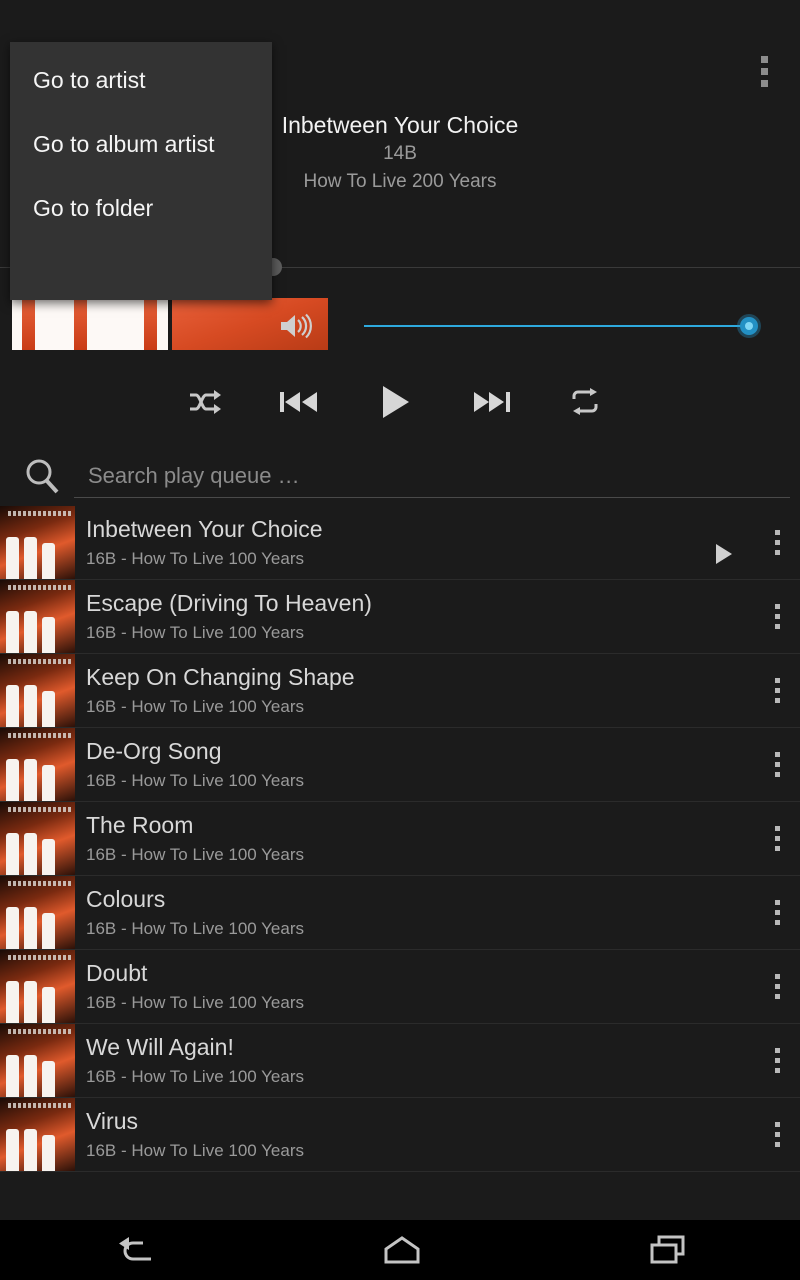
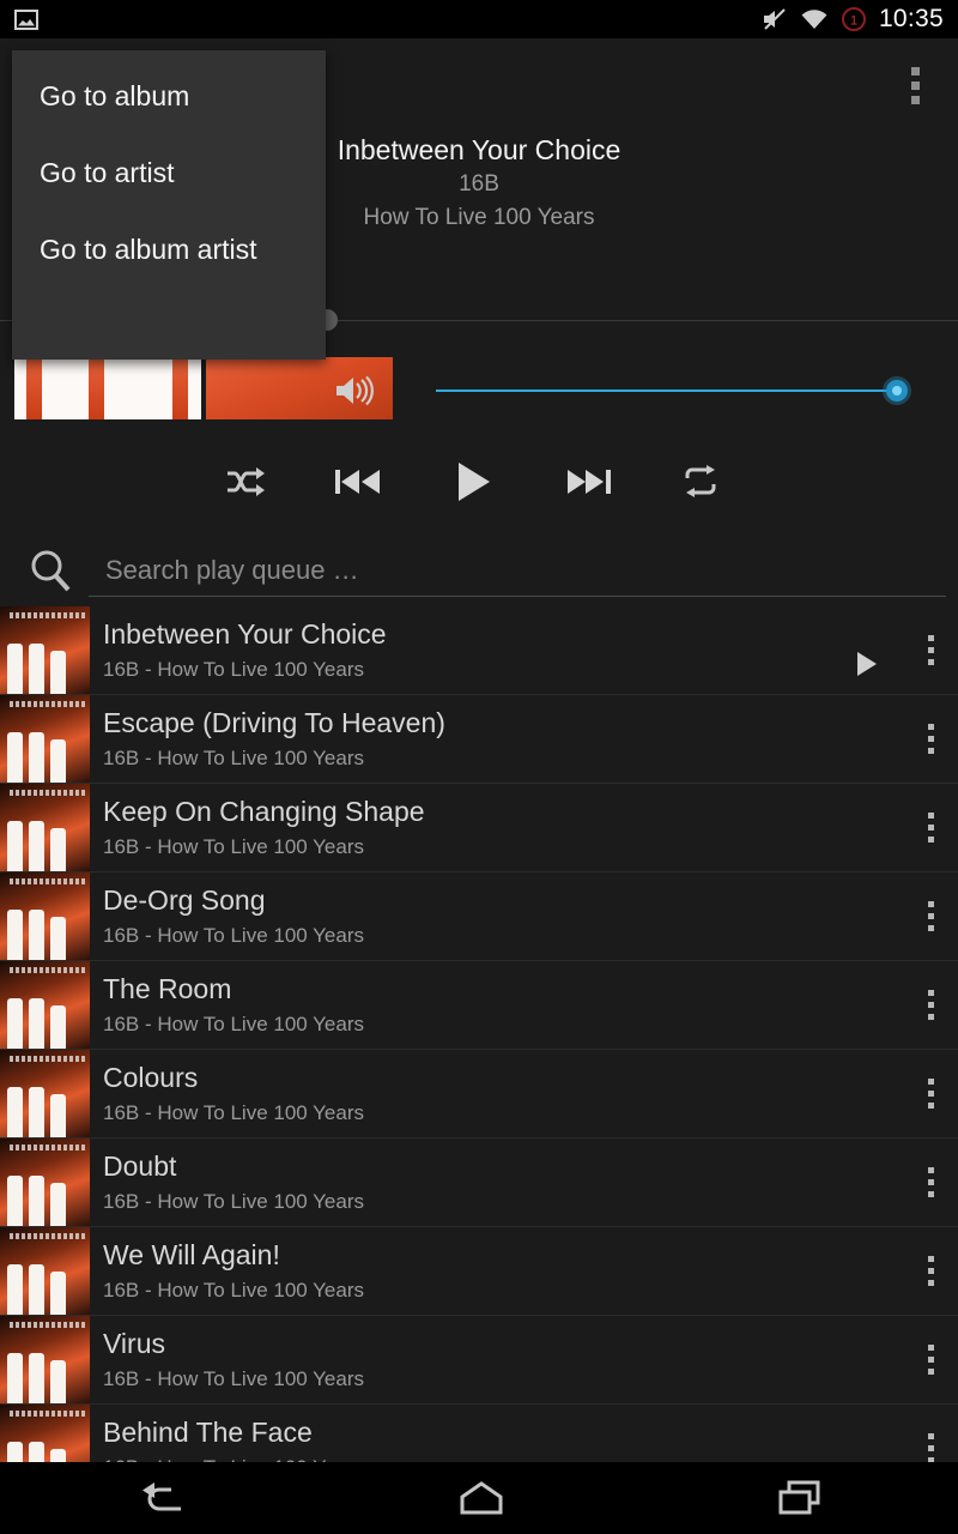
+ 1
+ 10:35
  Inbetween Your Choice
- 14B
+ 16B
- How To Live 200 Years
+ How To Live 100 Years
  Search play queue …
  Inbetween Your Choice
  16B - How To Live 100 Years
  Escape (Driving To Heaven)
  16B - How To Live 100 Years
  Keep On Changing Shape
  16B - How To Live 100 Years
  De-Org Song
  16B - How To Live 100 Years
  The Room
  16B - How To Live 100 Years
  Colours
  16B - How To Live 100 Years
  Doubt
  16B - How To Live 100 Years
  We Will Again!
  16B - How To Live 100 Years
  Virus
  16B - How To Live 100 Years
+ Behind The Face
+ Go to album
  Go to artist
  Go to album artist
- Go to folder
